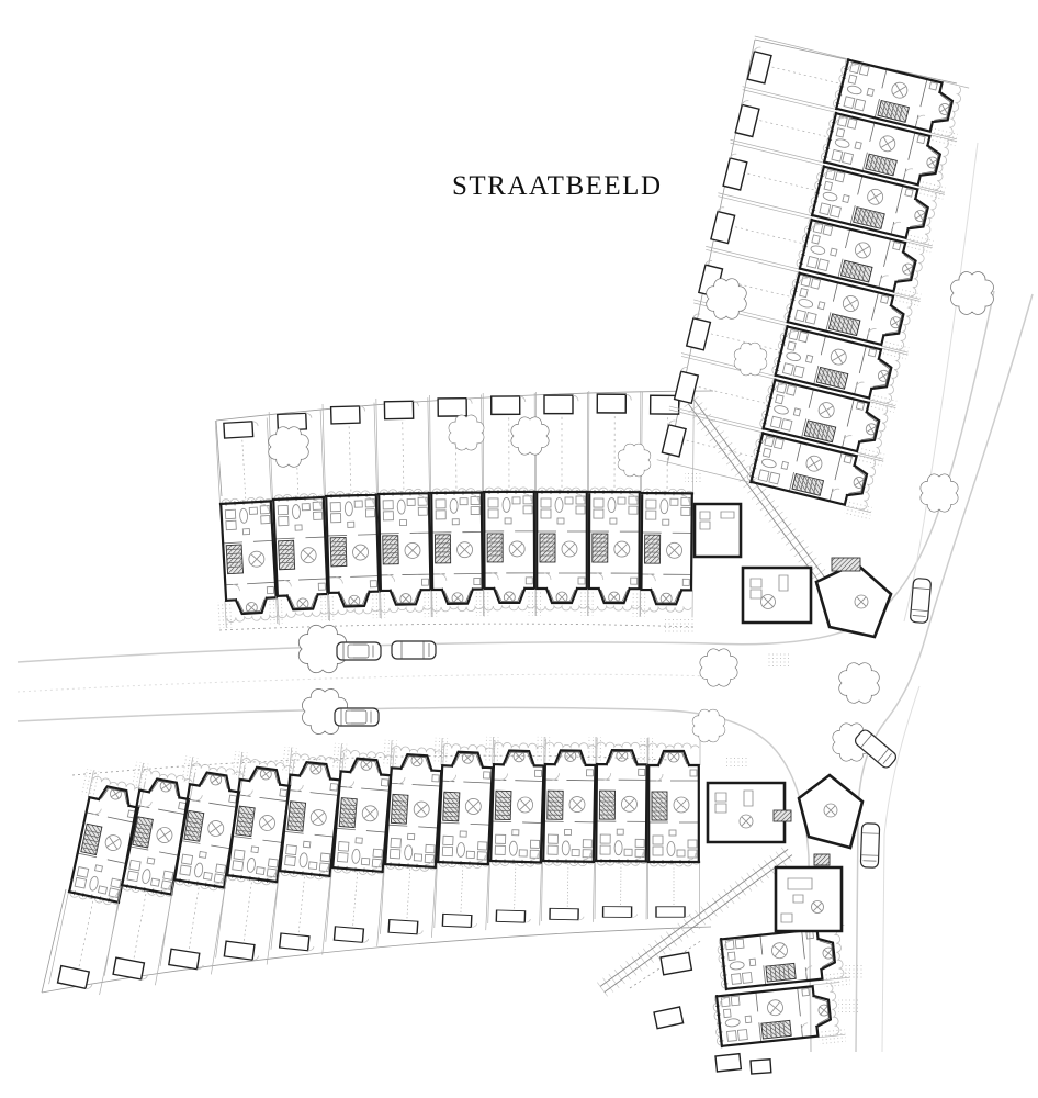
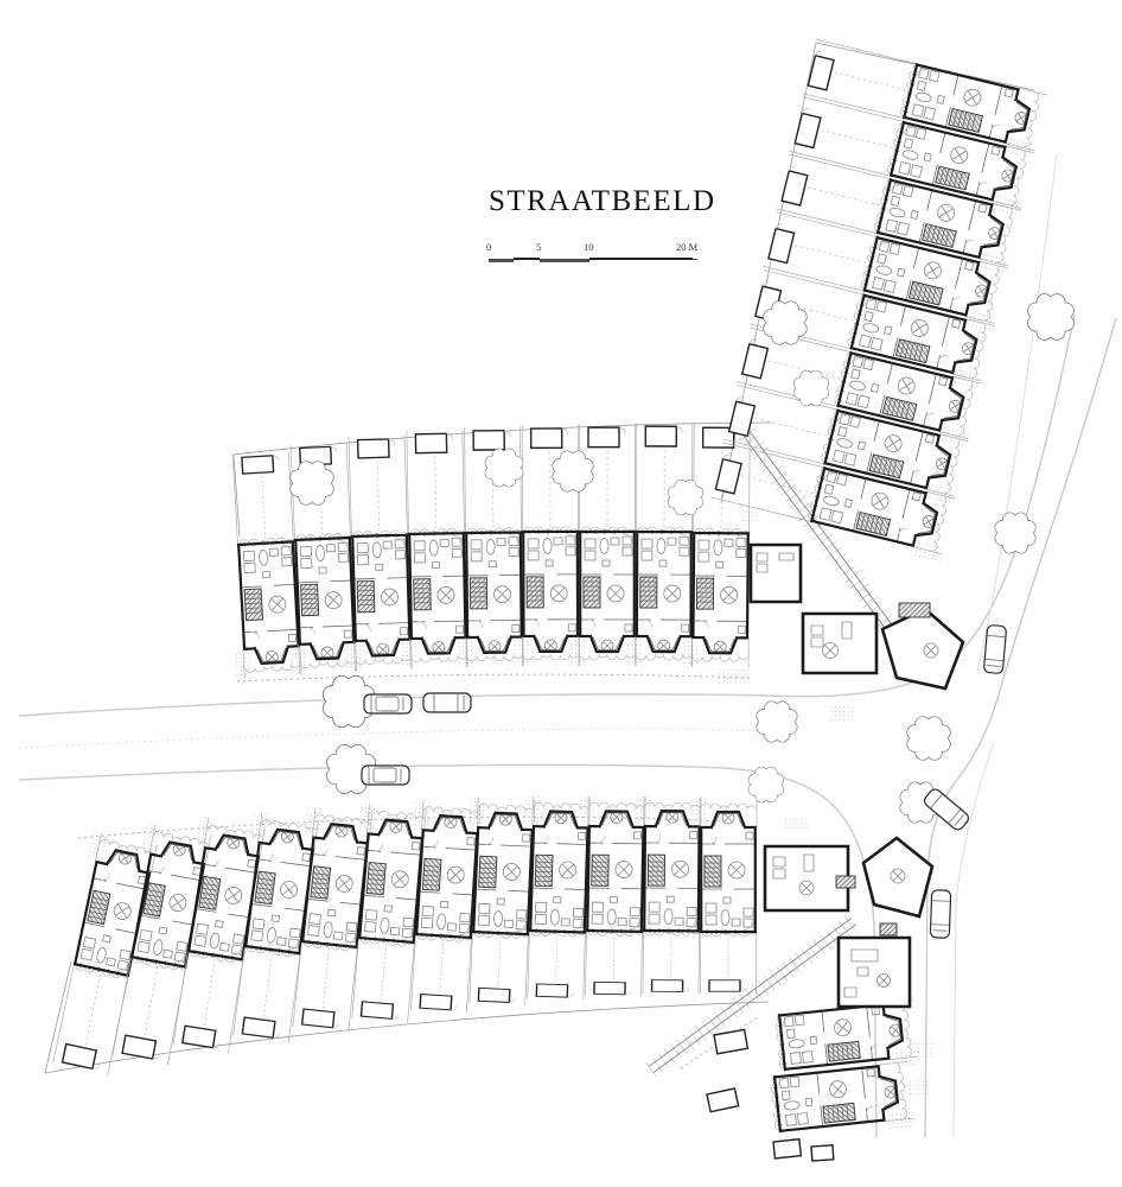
  STRAATBEELD
+ 0
+ 5
+ 10
+ 20 M
